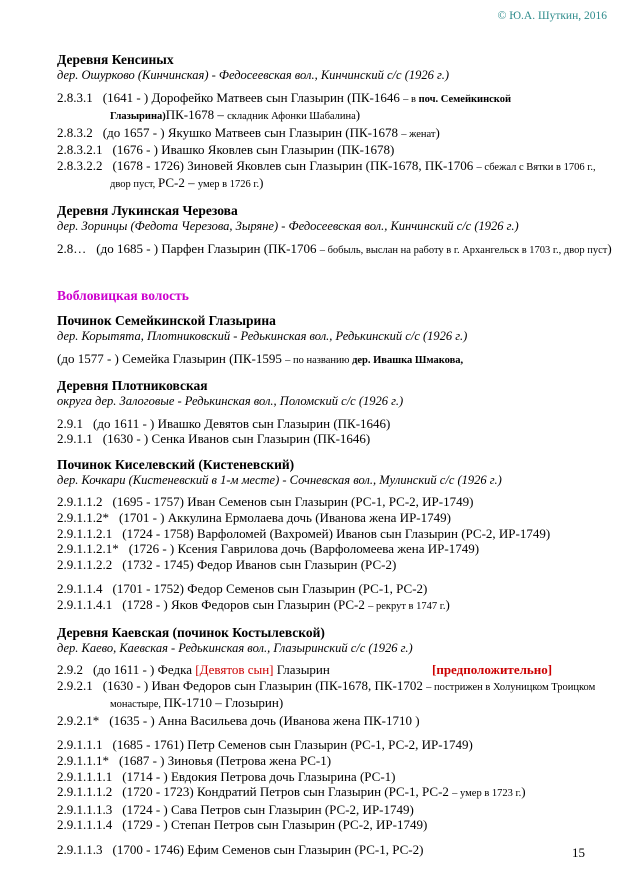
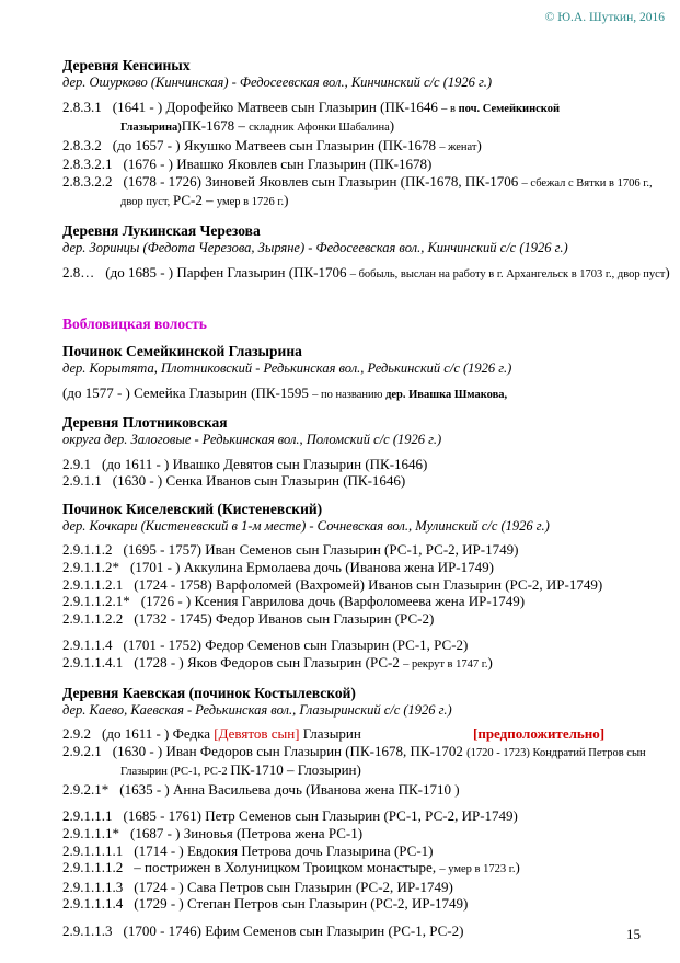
  © Ю.А. Шуткин, 2016
  Деревня Кенсиных
  дер. Ошурково (Кинчинская) - Федосеевская вол., Кинчинский с/с (1926 г.)
  2.8.3.1 (1641 - ) Дорофейко Матвеев сын Глазырин (ПК-1646 – в поч. Семейкинской Глазырина)ПК-1678 – складник Афонки Шабалина)
  2.8.3.2 (до 1657 - ) Якушко Матвеев сын Глазырин (ПК-1678 – женат)
  2.8.3.2.1 (1676 - ) Ивашко Яковлев сын Глазырин (ПК-1678)
  2.8.3.2.2 (1678 - 1726) Зиновей Яковлев сын Глазырин (ПК-1678, ПК-1706 – сбежал с Вятки в 1706 г., двор пуст, РС-2 – умер в 1726 г.)
  Деревня Лукинская Черезова
  дер. Зоринцы (Федота Черезова, Зыряне) - Федосеевская вол., Кинчинский с/с (1926 г.)
  2.8… (до 1685 - ) Парфен Глазырин (ПК-1706 – бобыль, выслан на работу в г. Архангельск в 1703 г., двор пуст)
  Вобловицкая волость
  Починок Семейкинской Глазырина
  дер. Корытята, Плотниковский - Редькинская вол., Редькинский с/с (1926 г.)
  (до 1577 - ) Семейка Глазырин (ПК-1595 – по названию дер. Ивашка Шмакова,
  Деревня Плотниковская
  округа дер. Залоговые - Редькинская вол., Поломский с/с (1926 г.)
  2.9.1 (до 1611 - ) Ивашко Девятов сын Глазырин (ПК-1646)
  2.9.1.1 (1630 - ) Сенка Иванов сын Глазырин (ПК-1646)
  Починок Киселевский (Кистеневский)
  дер. Кочкари (Кистеневский в 1-м месте) - Сочневская вол., Мулинский с/с (1926 г.)
  2.9.1.1.2 (1695 - 1757) Иван Семенов сын Глазырин (РС-1, РС-2, ИР-1749)
  2.9.1.1.2* (1701 - ) Аккулина Ермолаева дочь (Иванова жена ИР-1749)
  2.9.1.1.2.1 (1724 - 1758) Варфоломей (Вахромей) Иванов сын Глазырин (РС-2, ИР-1749)
  2.9.1.1.2.1* (1726 - ) Ксения Гаврилова дочь (Варфоломеева жена ИР-1749)
  2.9.1.1.2.2 (1732 - 1745) Федор Иванов сын Глазырин (РС-2)
  2.9.1.1.4 (1701 - 1752) Федор Семенов сын Глазырин (РС-1, РС-2)
  2.9.1.1.4.1 (1728 - ) Яков Федоров сын Глазырин (РС-2 – рекрут в 1747 г.)
  Деревня Каевская (починок Костылевской)
  дер. Каево, Каевская - Редькинская вол., Глазыринский с/с (1926 г.)
  2.9.2 (до 1611 - ) Федка [Девятов сын] Глазырин
  [предположительно]
- 2.9.2.1 (1630 - ) Иван Федоров сын Глазырин (ПК-1678, ПК-1702 – пострижен в Холуницком Троицком монастыре, ПК-1710 – Глозырин)
+ 2.9.2.1 (1630 - ) Иван Федоров сын Глазырин (ПК-1678, ПК-1702 (1720 - 1723) Кондратий Петров сын Глазырин (РС-1, РС-2 ПК-1710 – Глозырин)
  2.9.2.1* (1635 - ) Анна Васильева дочь (Иванова жена ПК-1710 )
  2.9.1.1.1 (1685 - 1761) Петр Семенов сын Глазырин (РС-1, РС-2, ИР-1749)
  2.9.1.1.1* (1687 - ) Зиновья (Петрова жена РС-1)
  2.9.1.1.1.1 (1714 - ) Евдокия Петрова дочь Глазырина (РС-1)
- 2.9.1.1.1.2 (1720 - 1723) Кондратий Петров сын Глазырин (РС-1, РС-2 – умер в 1723 г.)
+ 2.9.1.1.1.2 – пострижен в Холуницком Троицком монастыре, – умер в 1723 г.)
  2.9.1.1.1.3 (1724 - ) Сава Петров сын Глазырин (РС-2, ИР-1749)
  2.9.1.1.1.4 (1729 - ) Степан Петров сын Глазырин (РС-2, ИР-1749)
  2.9.1.1.3 (1700 - 1746) Ефим Семенов сын Глазырин (РС-1, РС-2)
  15
